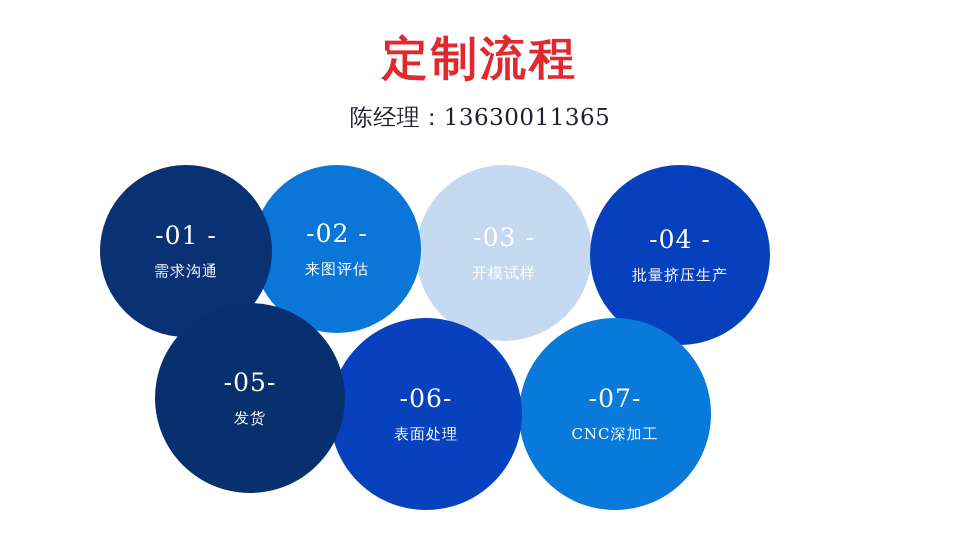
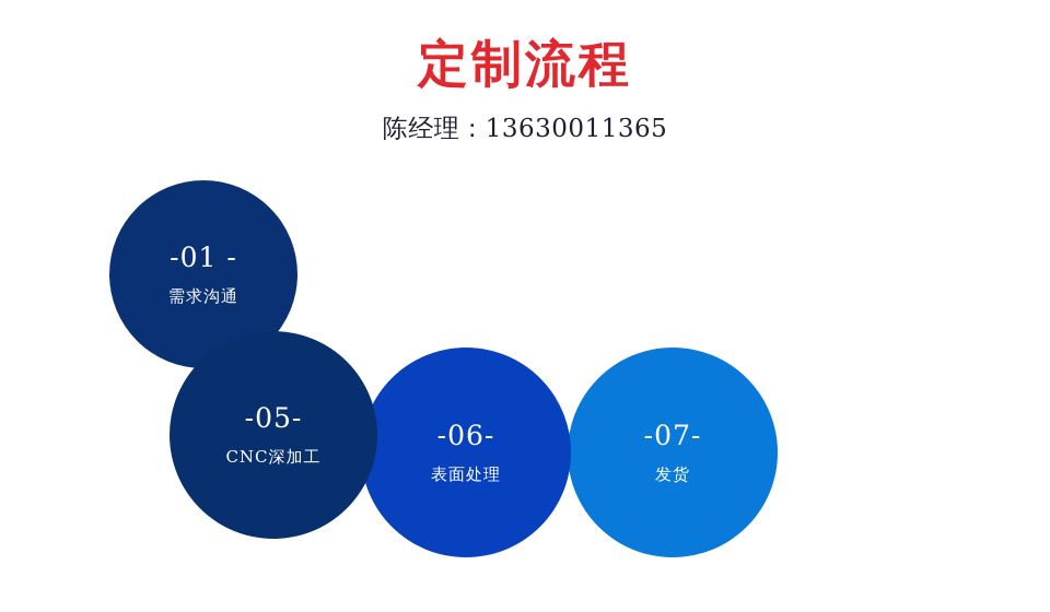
  定制流程
  陈经理：13630011365
  -01 -
  需求沟通
- -02 -
- 来图评估
- -03 -
- 开模试样
- -04 -
- 批量挤压生产
  -05-
- 发货
+ CNC深加工
  -06-
  表面处理
  -07-
- CNC深加工
+ 发货
